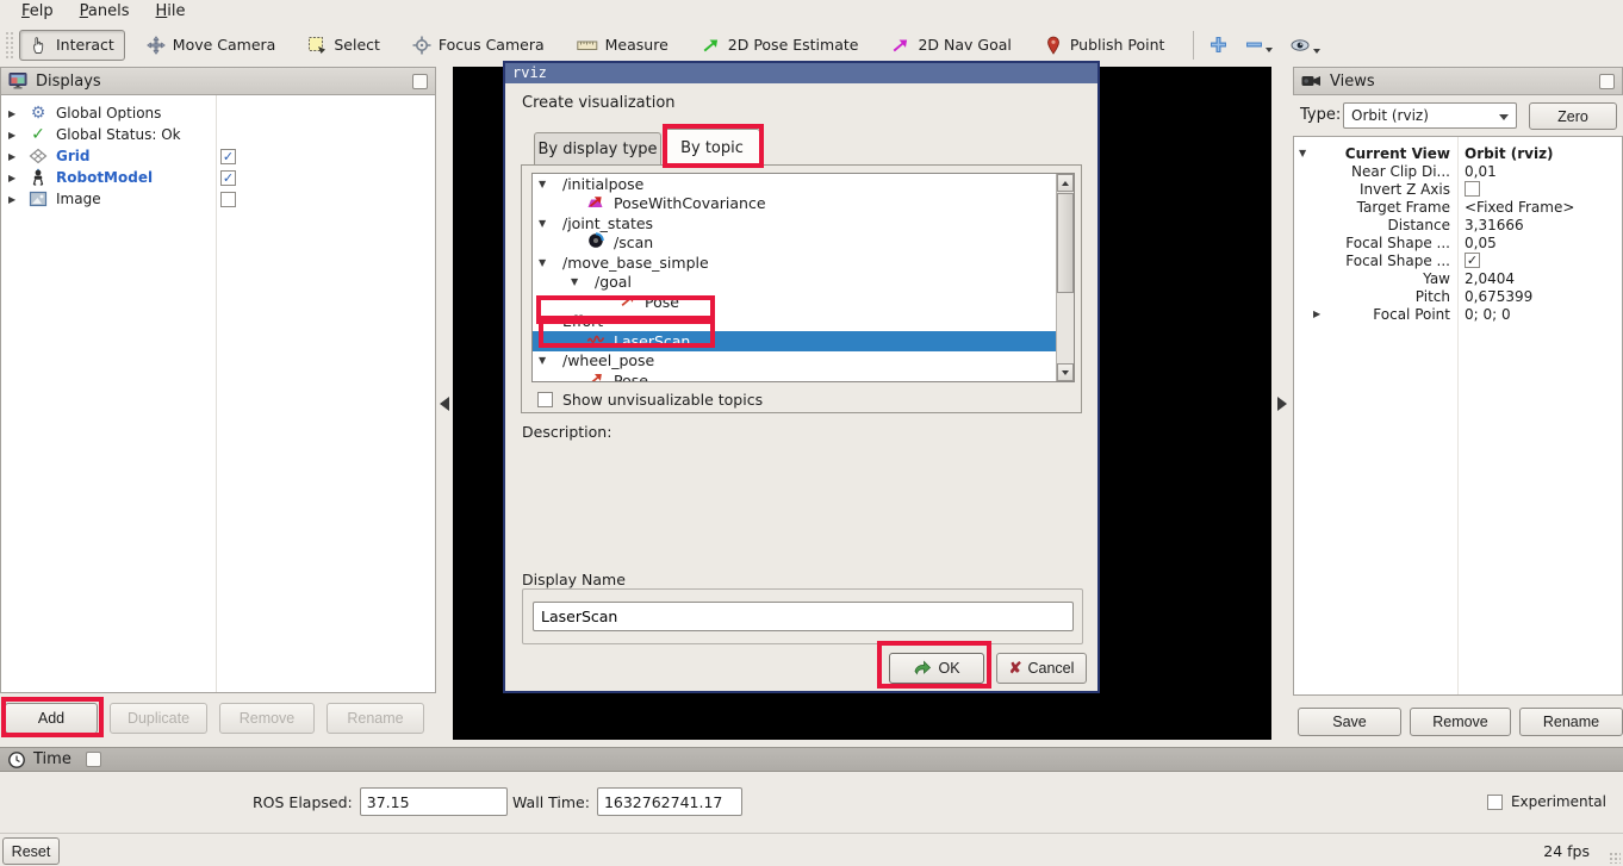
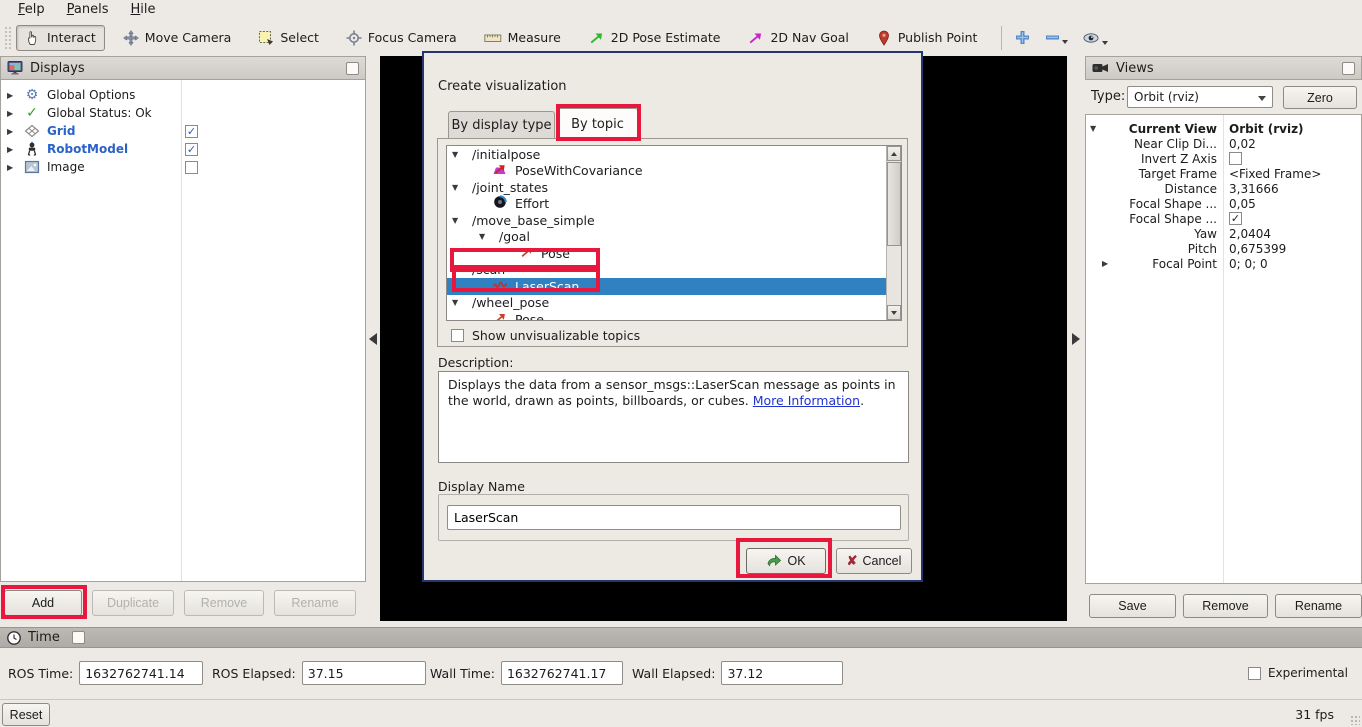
  Felp
  Panels
  Hile
  Interact
  Move Camera
  Select
  Focus Camera
  Measure
  2D Pose Estimate
  2D Nav Goal
  Publish Point
  Displays
  ▶
  ⚙
  Global Options
  ▶
  ✓
  Global Status: Ok
  ▶
  Grid
  ✓
  ▶
  RobotModel
  ✓
  ▶
  Image
  Add
  Duplicate
  Remove
  Rename
  Views
  Type:
  Orbit (rviz)
  Zero
  ▼
  Current View
  Orbit (rviz)
  Near Clip Di...
- 0,01
+ 0,02
  Invert Z Axis
  Target Frame
  <Fixed Frame>
  Distance
  3,31666
  Focal Shape ...
  0,05
  Focal Shape ...
  ✓
  Yaw
  2,0404
  Pitch
  0,675399
  ▶
  Focal Point
  0; 0; 0
  Save
  Remove
  Rename
- rviz
  Create visualization
  By display type
  By topic
  ▼
  /initialpose
  PoseWithCovariance
  ▼
  /joint_states
- /scan
+ Effort
  ▼
  /move_base_simple
  ▼
  /goal
  Pose
  ▼
- Effort
+ /scan
  LaserScan
  ▼
  /wheel_pose
  Pose
  Show unvisualizable topics
  Description:
+ Displays the data from a sensor_msgs::LaserScan message as points in the world, drawn as points, billboards, or cubes. More Information.
  Display Name
  LaserScan
  OK
  ✘
  Cancel
  Time
+ ROS Time:
+ 1632762741.14
  ROS Elapsed:
  37.15
  Wall Time:
  1632762741.17
+ Wall Elapsed:
+ 37.12
  Experimental
  Reset
- 24 fps
+ 31 fps
